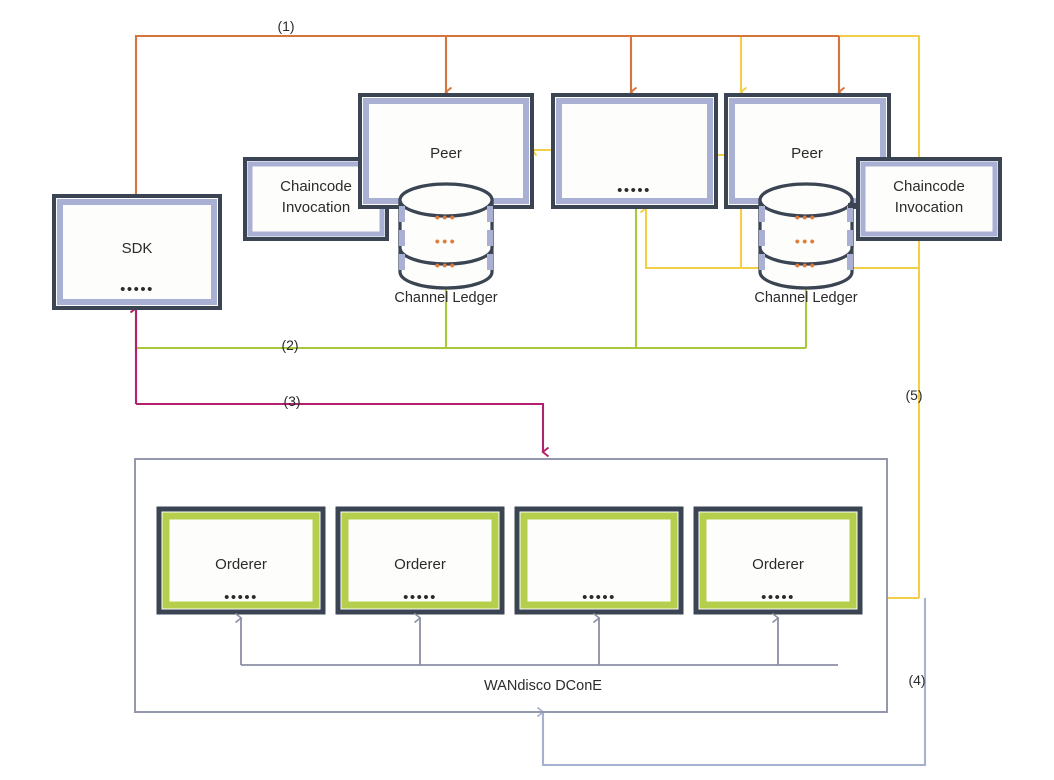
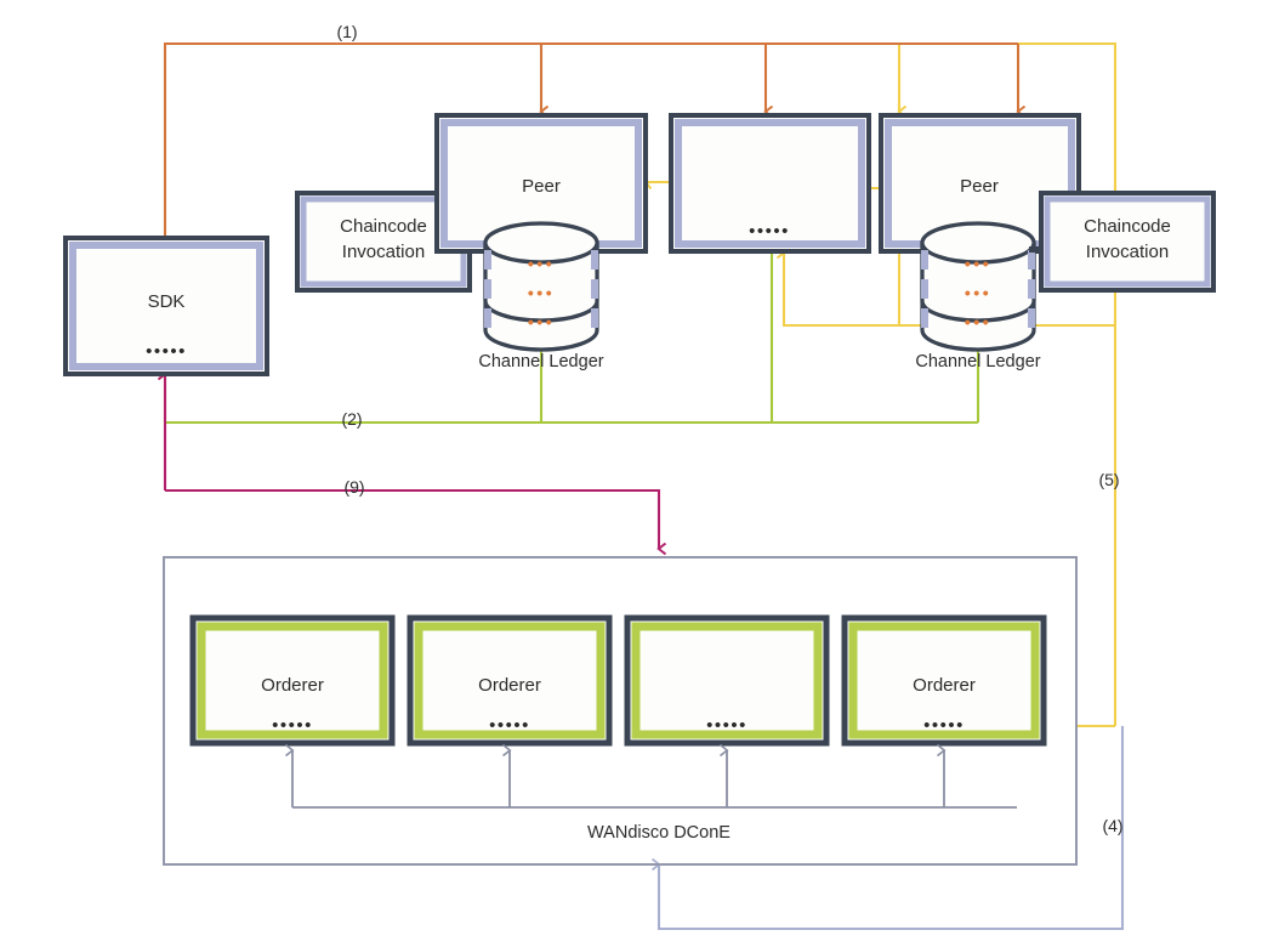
  (1)
  (2)
- (3)
+ (9)
  (4)
  (5)
  SDK
  •••••
  Chaincode
  Invocation
  Peer
  •••
  •••
  •••
  Channel Ledger
  •••••
  Peer
  •••
  •••
  •••
  Channel Ledger
  Chaincode
  Invocation
  Orderer
  •••••
  Orderer
  •••••
  •••••
  Orderer
  •••••
  WANdisco DConE
